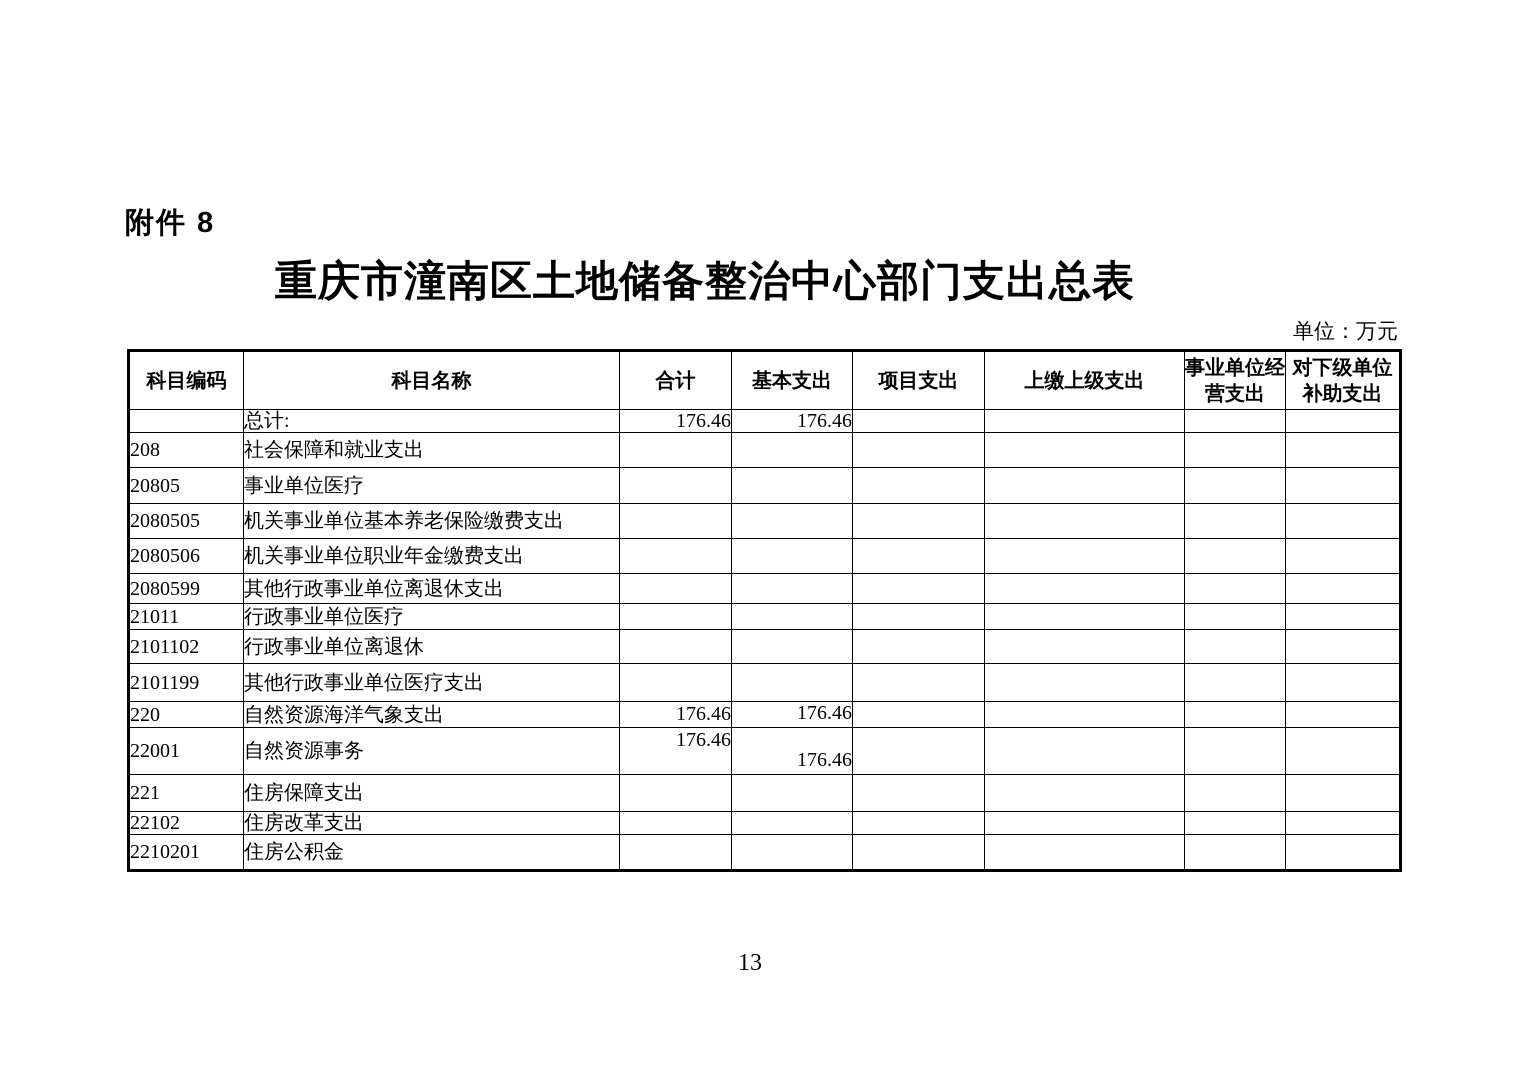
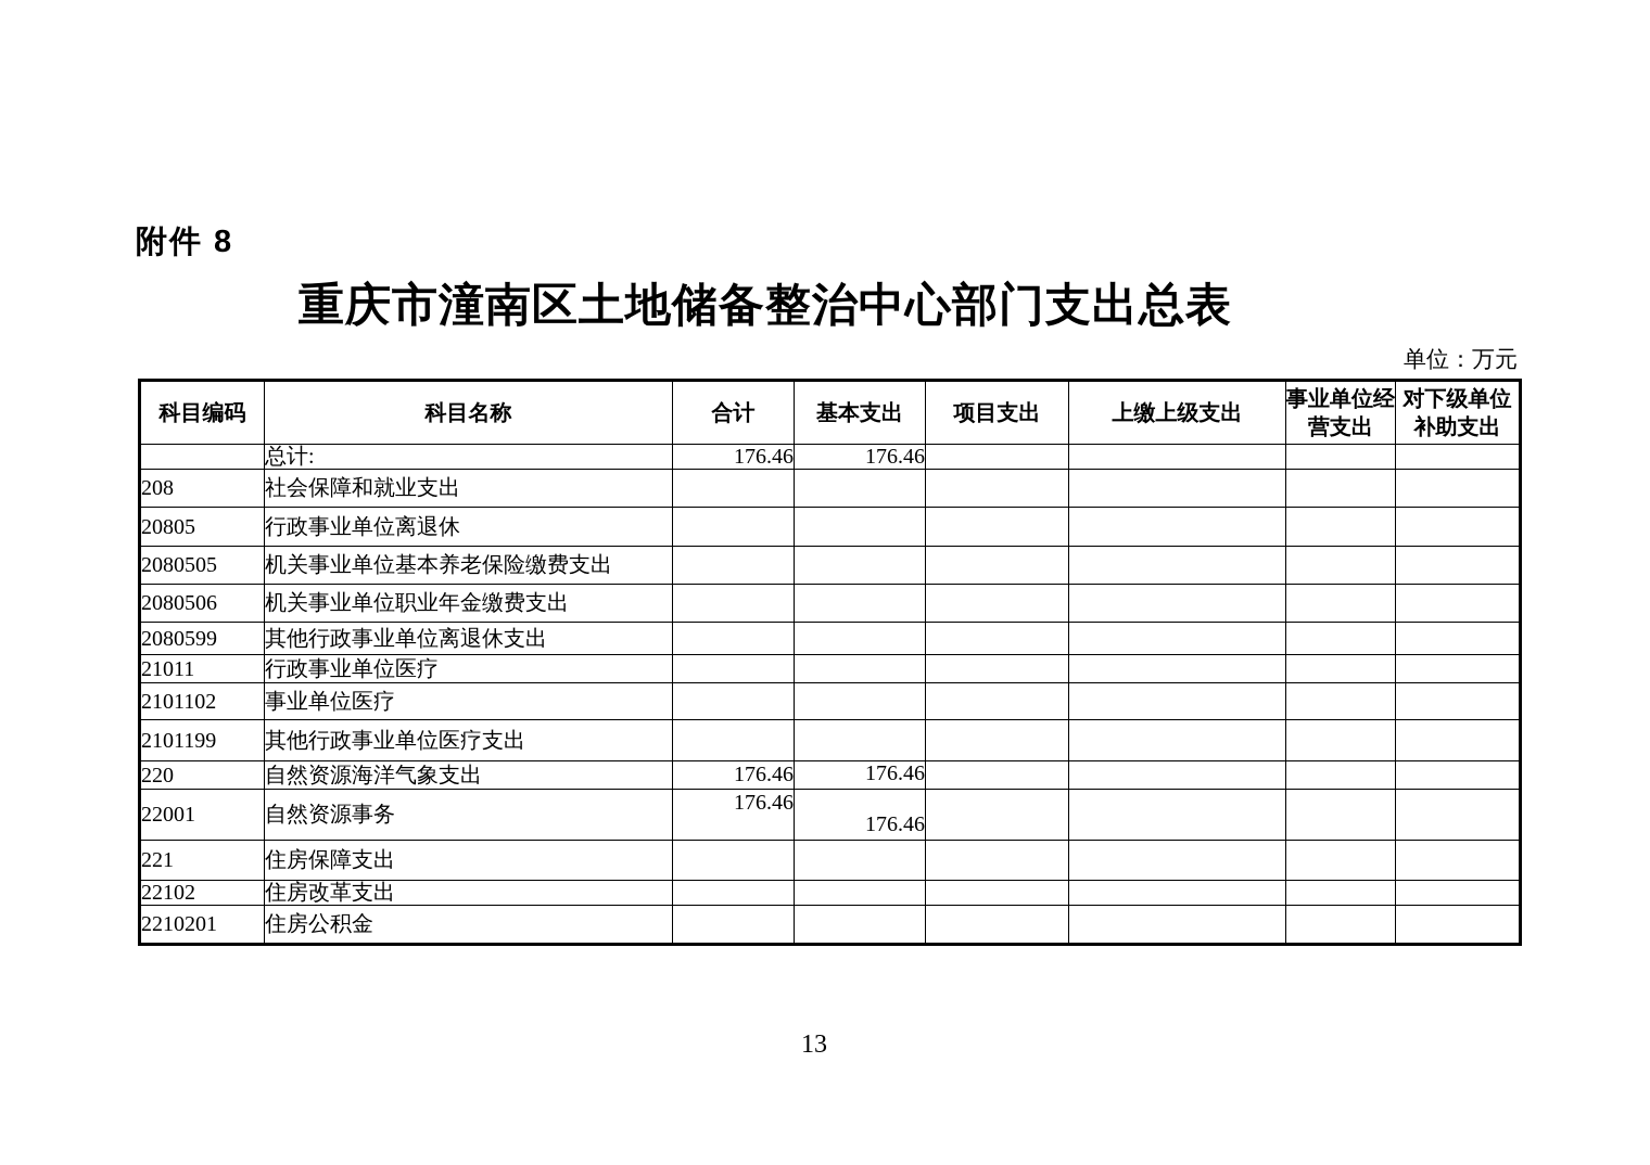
  附件 8
  重庆市潼南区土地储备整治中心部门支出总表
  单位：万元
  科目编码	科目名称	合计	基本支出	项目支出	上缴上级支出	事业单位经营支出	对下级单位补助支出
  	总计:	176.46	176.46
  208	社会保障和就业支出
- 20805	事业单位医疗
+ 20805	行政事业单位离退休
  2080505	机关事业单位基本养老保险缴费支出
  2080506	机关事业单位职业年金缴费支出
  2080599	其他行政事业单位离退休支出
  21011	行政事业单位医疗
- 2101102	行政事业单位离退休
+ 2101102	事业单位医疗
  2101199	其他行政事业单位医疗支出
  220	自然资源海洋气象支出	176.46	176.46
  22001	自然资源事务	176.46	176.46
  221	住房保障支出
  22102	住房改革支出
  2210201	住房公积金
  13
